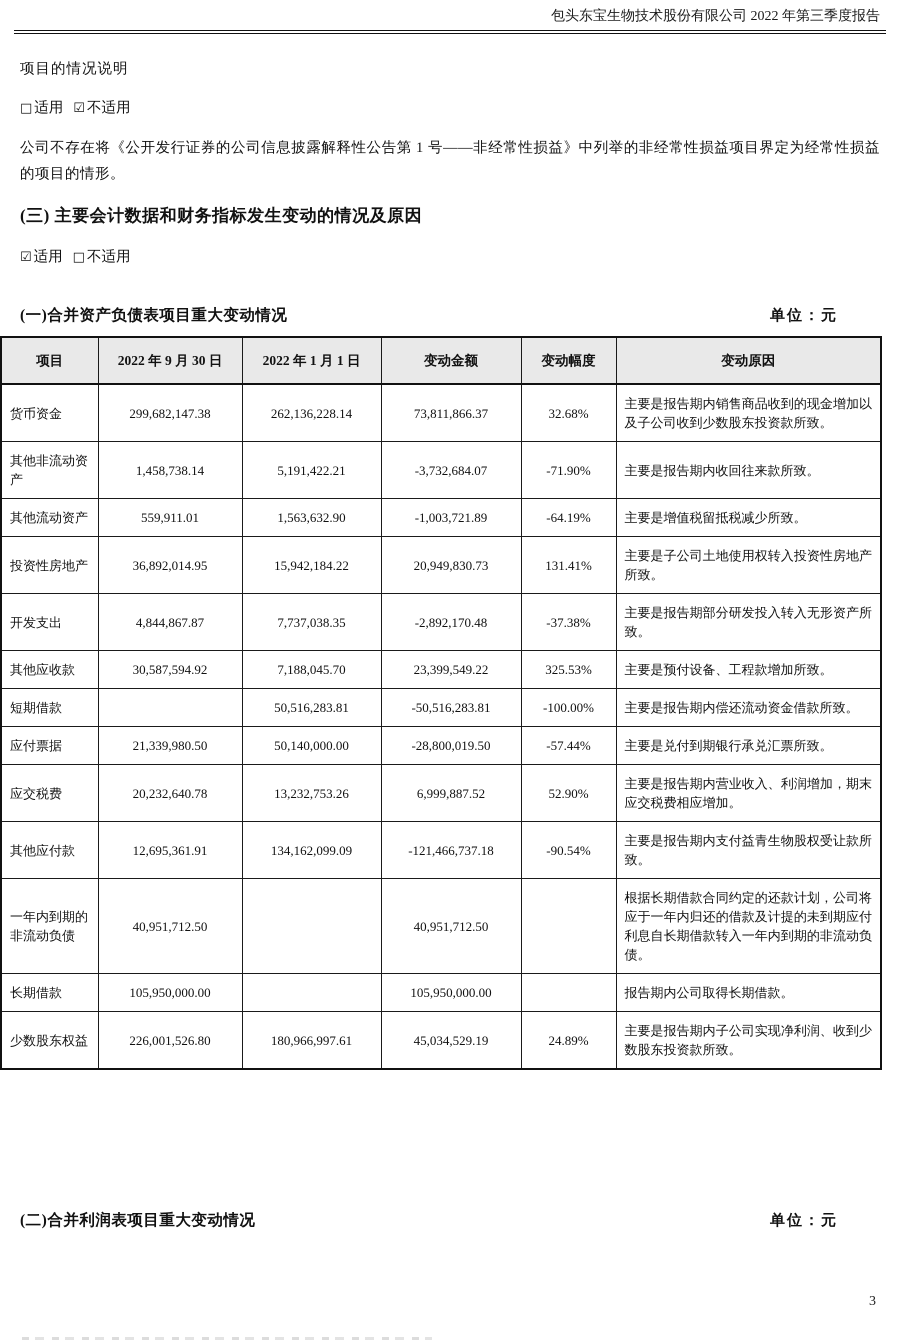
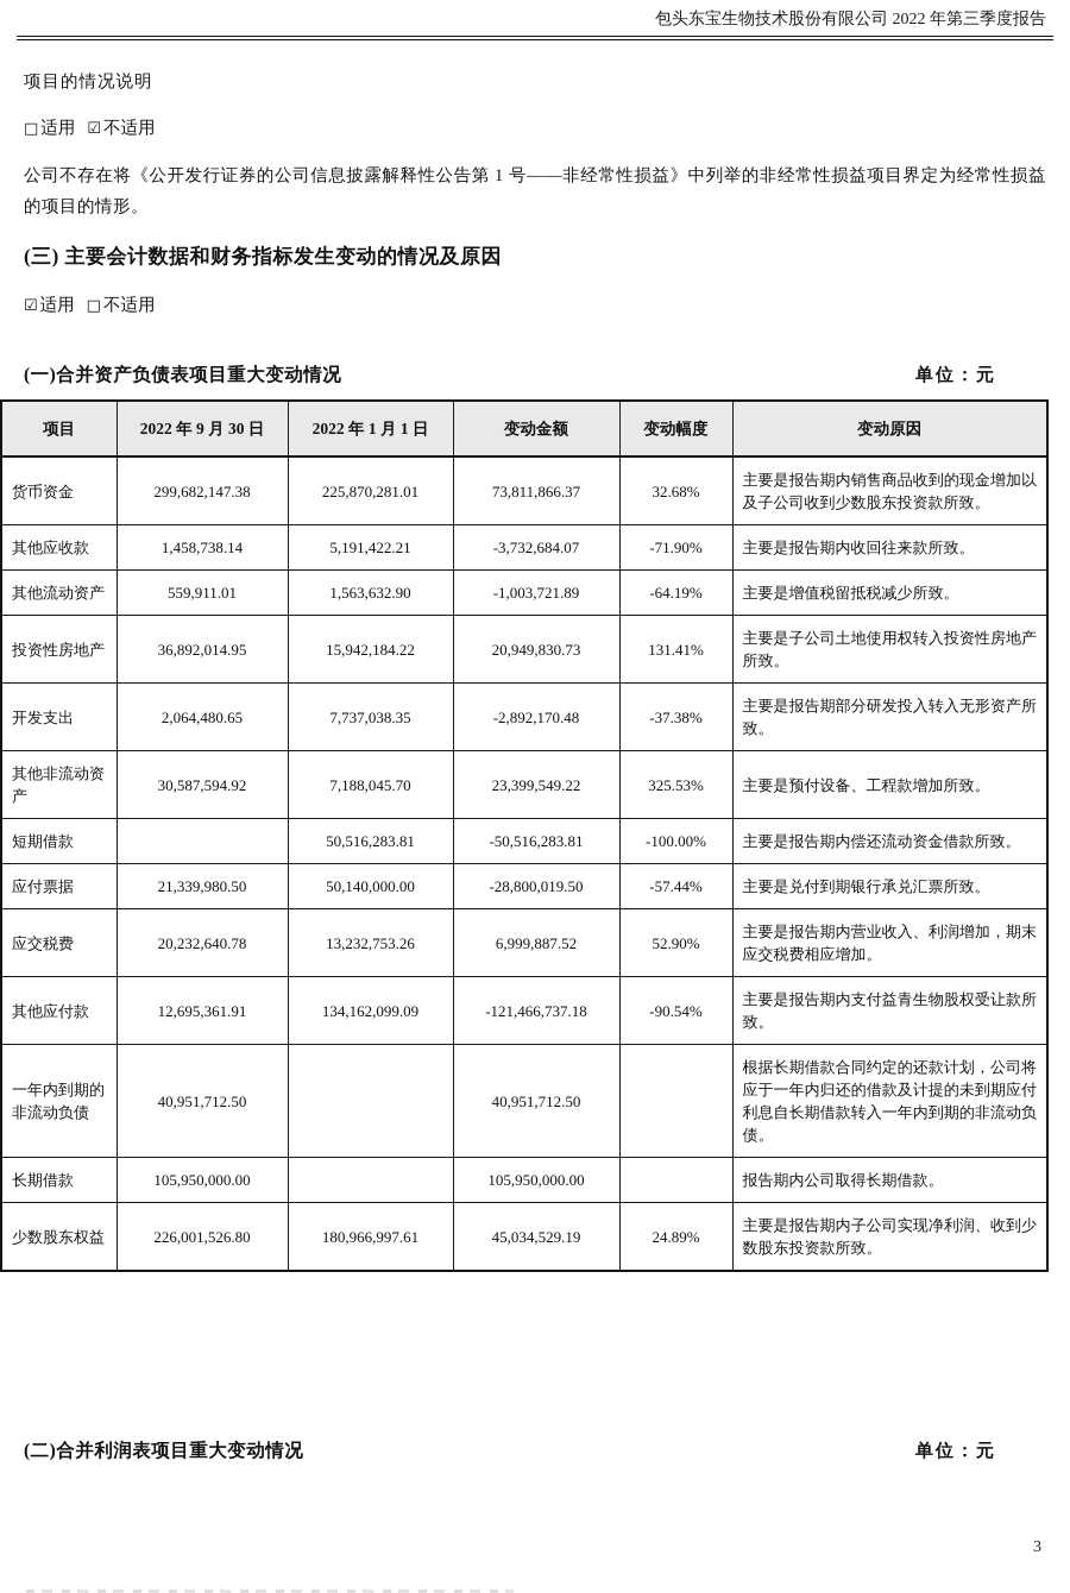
  包头东宝生物技术股份有限公司 2022 年第三季度报告
  项目的情况说明
  □
  适用
  ☑
  不适用
  公司不存在将《公开发行证券的公司信息披露解释性公告第 1 号——非经常性损益》中列举的非经常性损益项目界定为经常性损益的项目的情形。
  (三) 主要会计数据和财务指标发生变动的情况及原因
  ☑
  适用
  □
  不适用
  (一)合并资产负债表项目重大变动情况
  单位：元
  项目	2022 年 9 月 30 日	2022 年 1 月 1 日	变动金额	变动幅度	变动原因
- 货币资金	299,682,147.38	262,136,228.14	73,811,866.37	32.68%	主要是报告期内销售商品收到的现金增加以及子公司收到少数股东投资款所致。
+ 货币资金	299,682,147.38	225,870,281.01	73,811,866.37	32.68%	主要是报告期内销售商品收到的现金增加以及子公司收到少数股东投资款所致。
- 其他非流动资产	1,458,738.14	5,191,422.21	-3,732,684.07	-71.90%	主要是报告期内收回往来款所致。
+ 其他应收款	1,458,738.14	5,191,422.21	-3,732,684.07	-71.90%	主要是报告期内收回往来款所致。
  其他流动资产	559,911.01	1,563,632.90	-1,003,721.89	-64.19%	主要是增值税留抵税减少所致。
  投资性房地产	36,892,014.95	15,942,184.22	20,949,830.73	131.41%	主要是子公司土地使用权转入投资性房地产所致。
- 开发支出	4,844,867.87	7,737,038.35	-2,892,170.48	-37.38%	主要是报告期部分研发投入转入无形资产所致。
+ 开发支出	2,064,480.65	7,737,038.35	-2,892,170.48	-37.38%	主要是报告期部分研发投入转入无形资产所致。
- 其他应收款	30,587,594.92	7,188,045.70	23,399,549.22	325.53%	主要是预付设备、工程款增加所致。
+ 其他非流动资产	30,587,594.92	7,188,045.70	23,399,549.22	325.53%	主要是预付设备、工程款增加所致。
  短期借款		50,516,283.81	-50,516,283.81	-100.00%	主要是报告期内偿还流动资金借款所致。
  应付票据	21,339,980.50	50,140,000.00	-28,800,019.50	-57.44%	主要是兑付到期银行承兑汇票所致。
  应交税费	20,232,640.78	13,232,753.26	6,999,887.52	52.90%	主要是报告期内营业收入、利润增加，期末应交税费相应增加。
  其他应付款	12,695,361.91	134,162,099.09	-121,466,737.18	-90.54%	主要是报告期内支付益青生物股权受让款所致。
  一年内到期的非流动负债	40,951,712.50		40,951,712.50		根据长期借款合同约定的还款计划，公司将应于一年内归还的借款及计提的未到期应付利息自长期借款转入一年内到期的非流动负债。
  长期借款	105,950,000.00		105,950,000.00		报告期内公司取得长期借款。
  少数股东权益	226,001,526.80	180,966,997.61	45,034,529.19	24.89%	主要是报告期内子公司实现净利润、收到少数股东投资款所致。
  (二)合并利润表项目重大变动情况
  单位：元
  3
